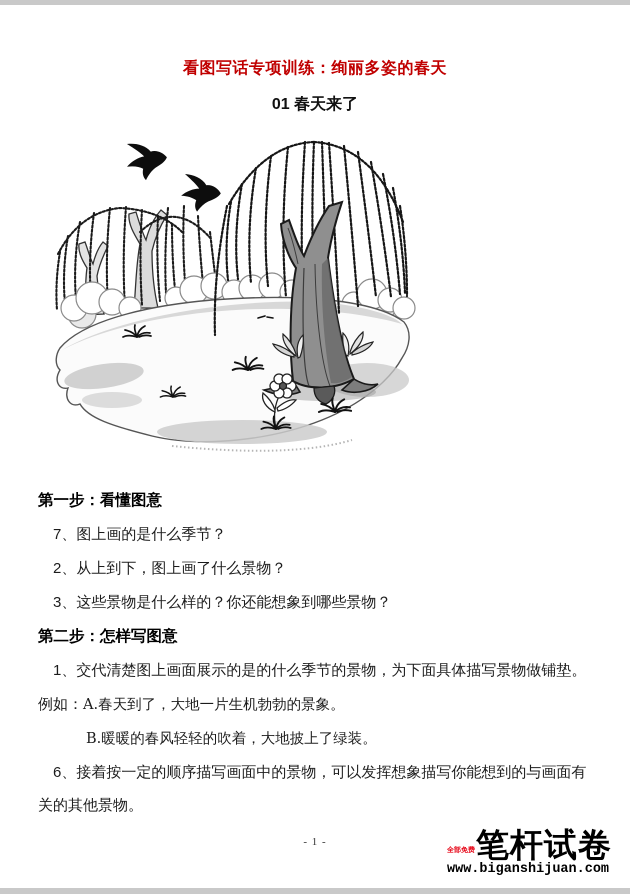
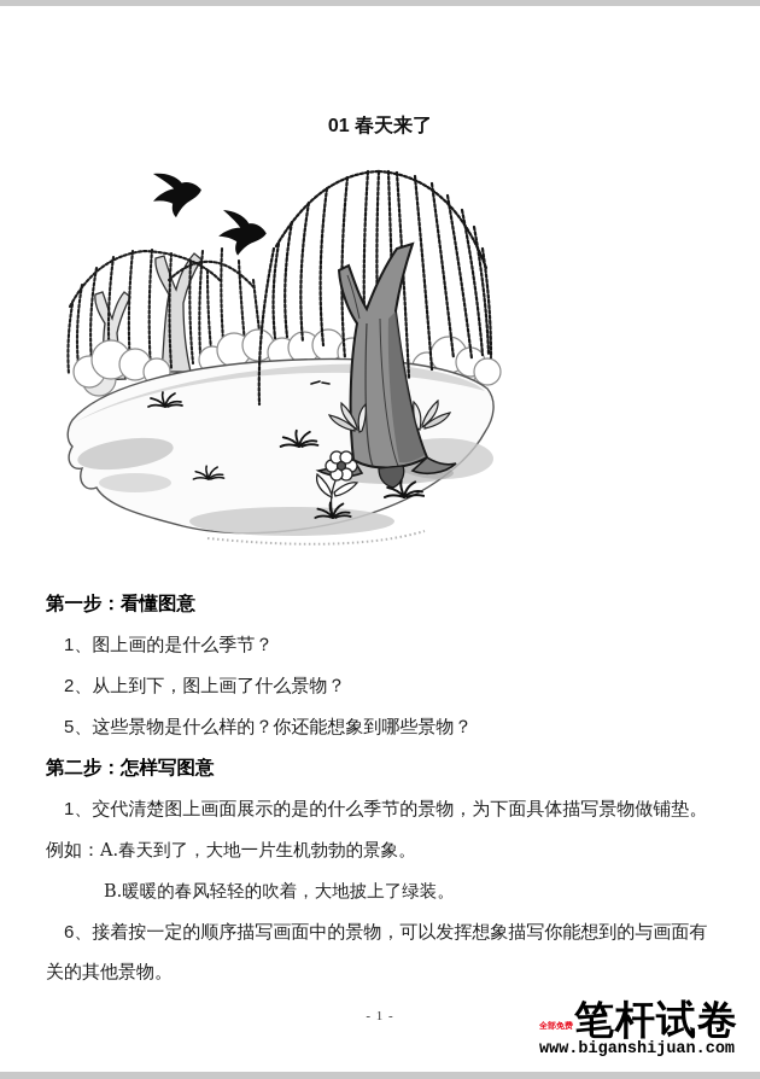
- 看图写话专项训练：绚丽多姿的春天
  01 春天来了
  第一步：看懂图意
- 7、图上画的是什么季节？
+ 1、图上画的是什么季节？
  2、从上到下，图上画了什么景物？
- 3、这些景物是什么样的？你还能想象到哪些景物？
+ 5、这些景物是什么样的？你还能想象到哪些景物？
  第二步：怎样写图意
  1、交代清楚图上画面展示的是的什么季节的景物，为下面具体描写景物做铺垫。
  例如：A.春天到了，大地一片生机勃勃的景象。
  B.暖暖的春风轻轻的吹着，大地披上了绿装。
  6、接着按一定的顺序描写画面中的景物，可以发挥想象描写你能想到的与画面有关的其他景物。
  - 1 -
  笔杆试卷
  www.biganshijuan.com
